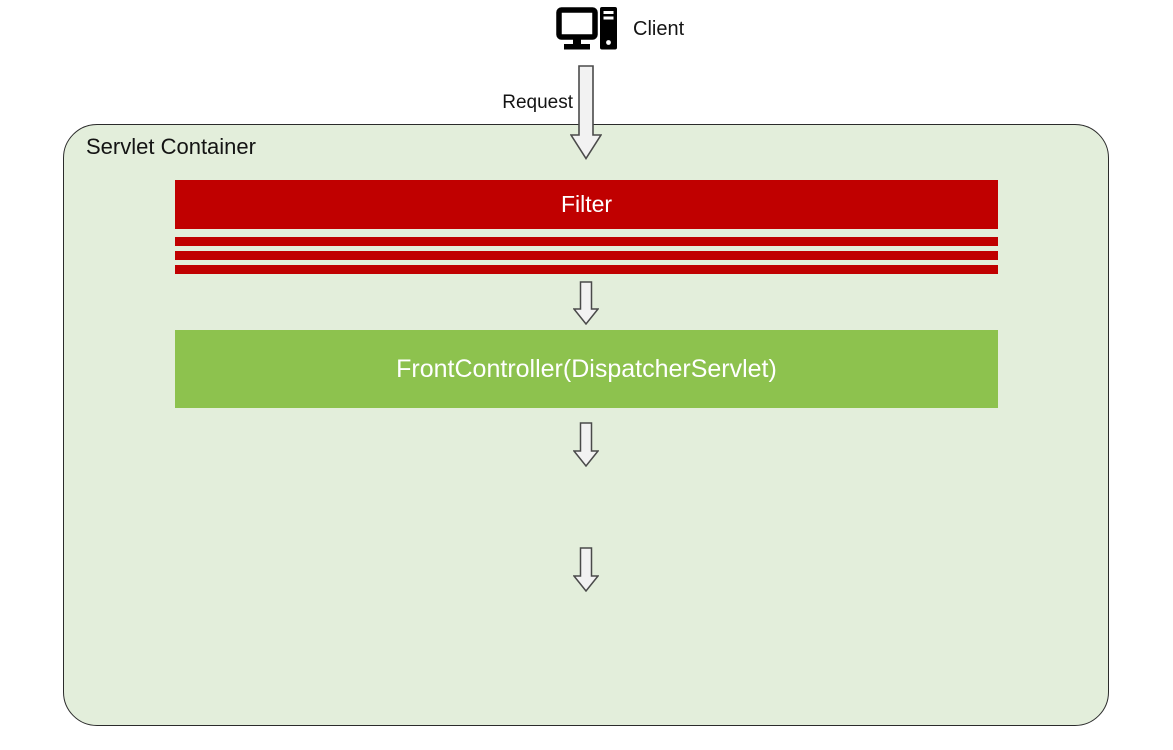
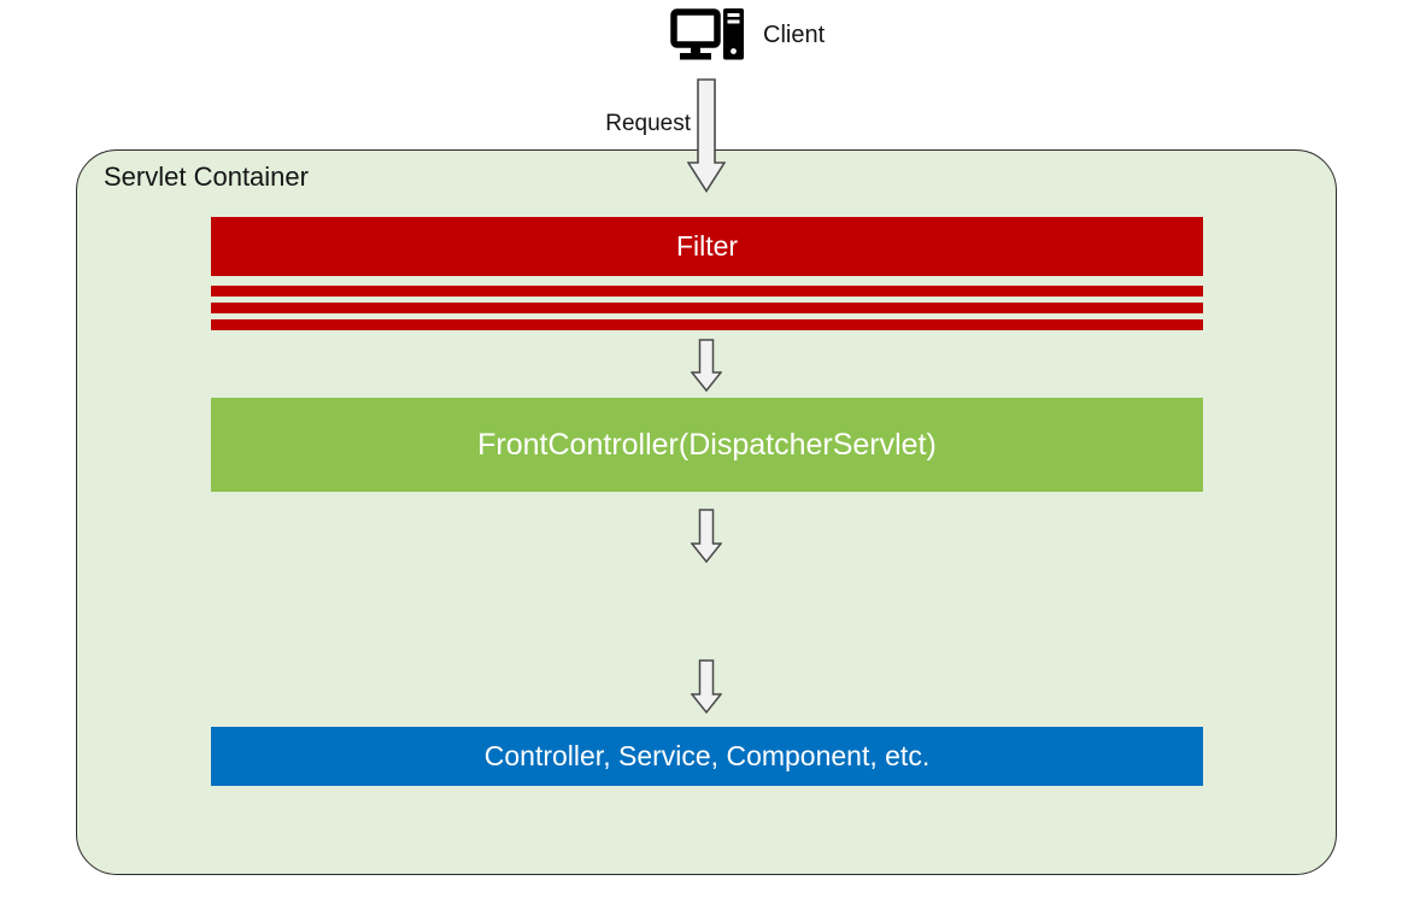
  Client
  Request
  Servlet Container
  Filter
  FrontController(DispatcherServlet)
+ Controller, Service, Component, etc.
